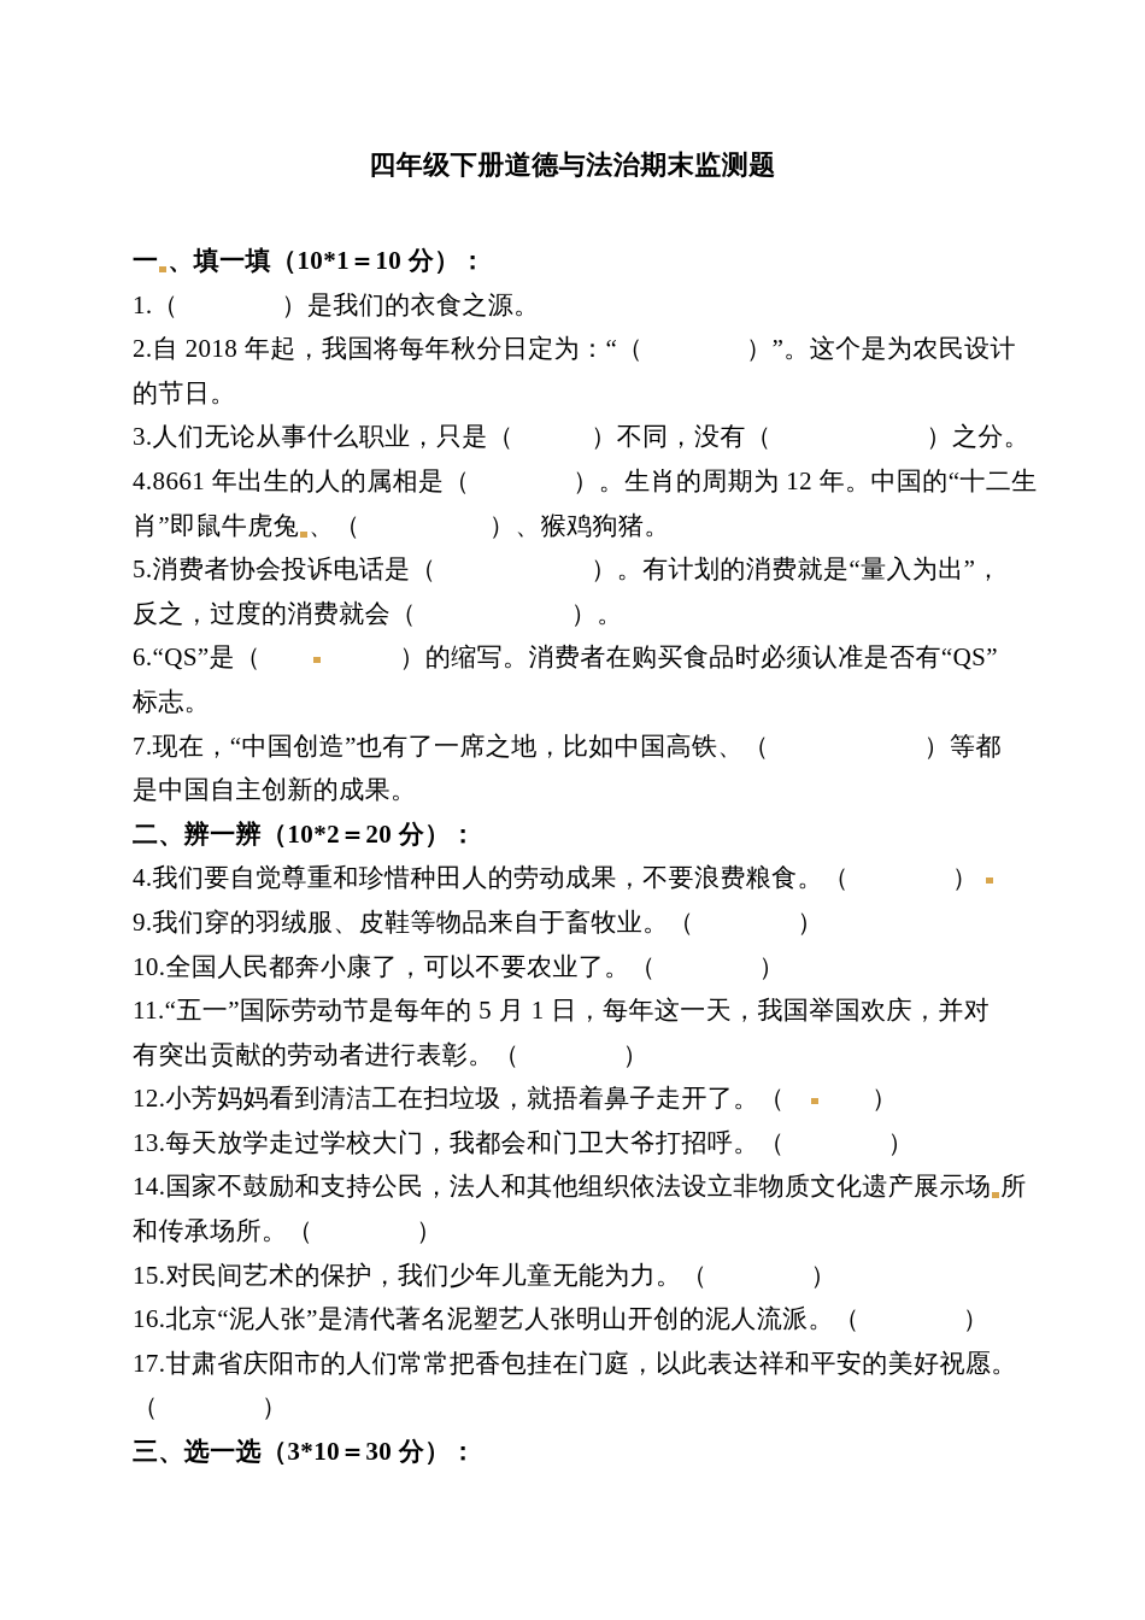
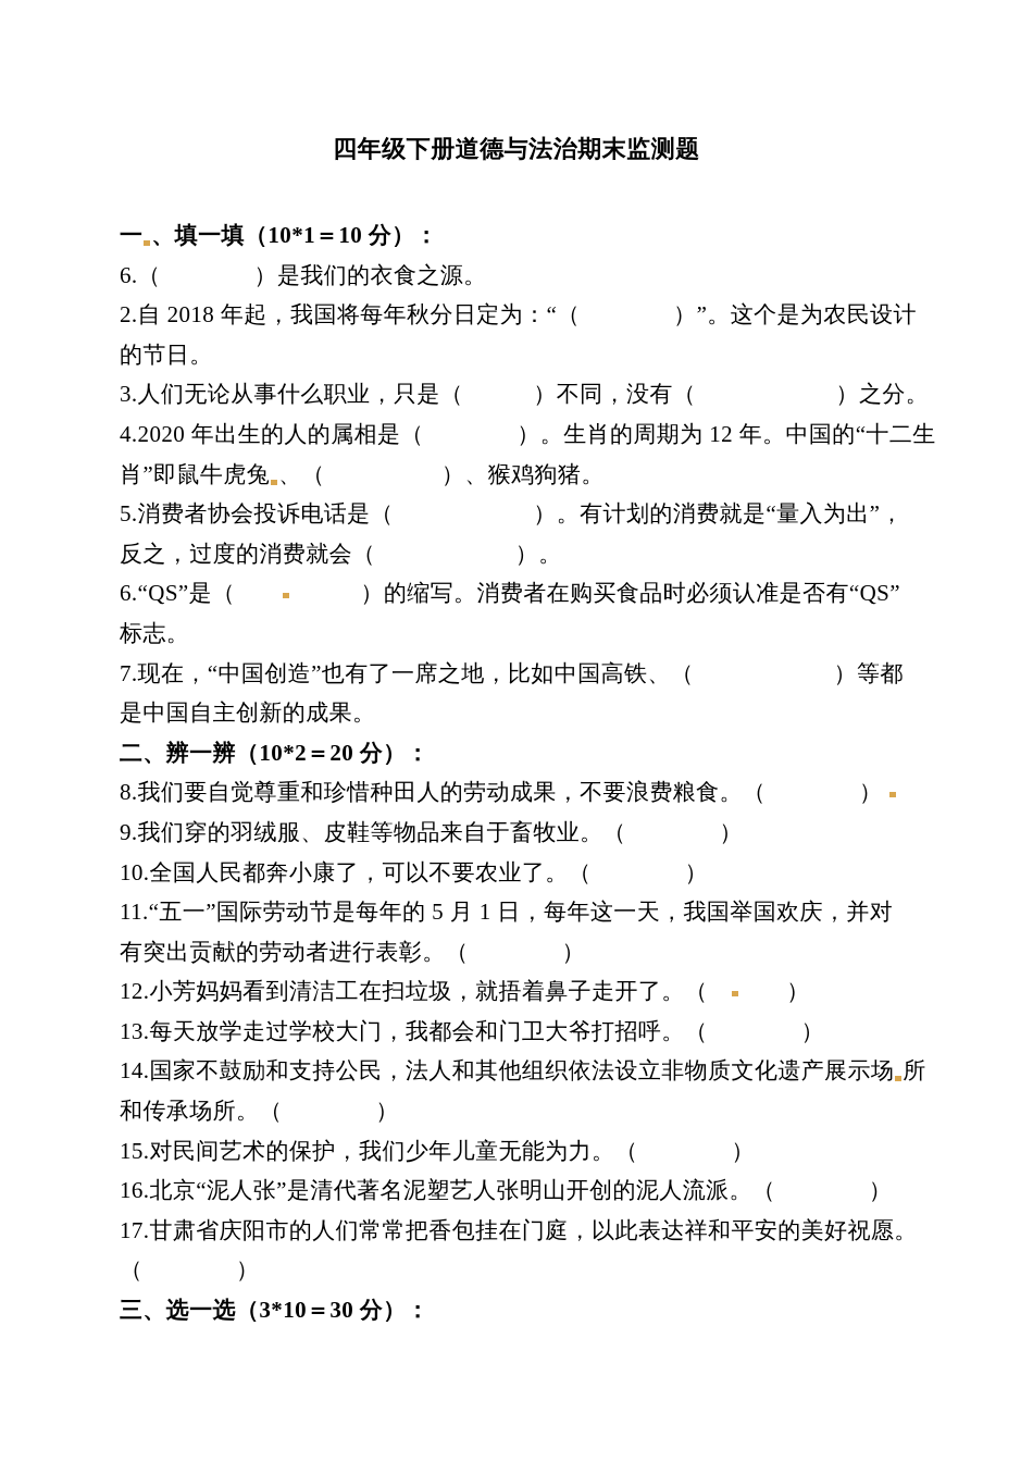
  四年级下册道德与法治期末监测题
  一 、填一填（10*1＝10 分）：
- 1.（ ）是我们的衣食之源。
+ 6.（ ）是我们的衣食之源。
  2.自 2018 年起，我国将每年秋分日定为：“（ ）”。这个是为农民设计
  的节日。
  3.人们无论从事什么职业，只是（ ）不同，没有（ ）之分。
- 4.8661 年出生的人的属相是（ ）。生肖的周期为 12 年。中国的“十二生
+ 4.2020 年出生的人的属相是（ ）。生肖的周期为 12 年。中国的“十二生
  肖”即鼠牛虎兔 、（ ）、猴鸡狗猪。
  5.消费者协会投诉电话是（ ）。有计划的消费就是“量入为出”，
  反之，过度的消费就会（ ）。
  6.“QS”是（ ）的缩写。消费者在购买食品时必须认准是否有“QS”
  标志。
  7.现在，“中国创造”也有了一席之地，比如中国高铁、（ ）等都
  是中国自主创新的成果。
  二、辨一辨（10*2＝20 分）：
- 4.我们要自觉尊重和珍惜种田人的劳动成果，不要浪费粮食。（ ）
+ 8.我们要自觉尊重和珍惜种田人的劳动成果，不要浪费粮食。（ ）
  9.我们穿的羽绒服、皮鞋等物品来自于畜牧业。（ ）
  10.全国人民都奔小康了，可以不要农业了。（ ）
  11.“五一”国际劳动节是每年的 5 月 1 日，每年这一天，我国举国欢庆，并对
  有突出贡献的劳动者进行表彰。（ ）
  12.小芳妈妈看到清洁工在扫垃圾，就捂着鼻子走开了。（ ）
  13.每天放学走过学校大门，我都会和门卫大爷打招呼。（ ）
  14.国家不鼓励和支持公民，法人和其他组织依法设立非物质文化遗产展示场 所
  和传承场所。（ ）
  15.对民间艺术的保护，我们少年儿童无能为力。（ ）
  16.北京“泥人张”是清代著名泥塑艺人张明山开创的泥人流派。（ ）
  17.甘肃省庆阳市的人们常常把香包挂在门庭，以此表达祥和平安的美好祝愿。
  （ ）
  三、选一选（3*10＝30 分）：
